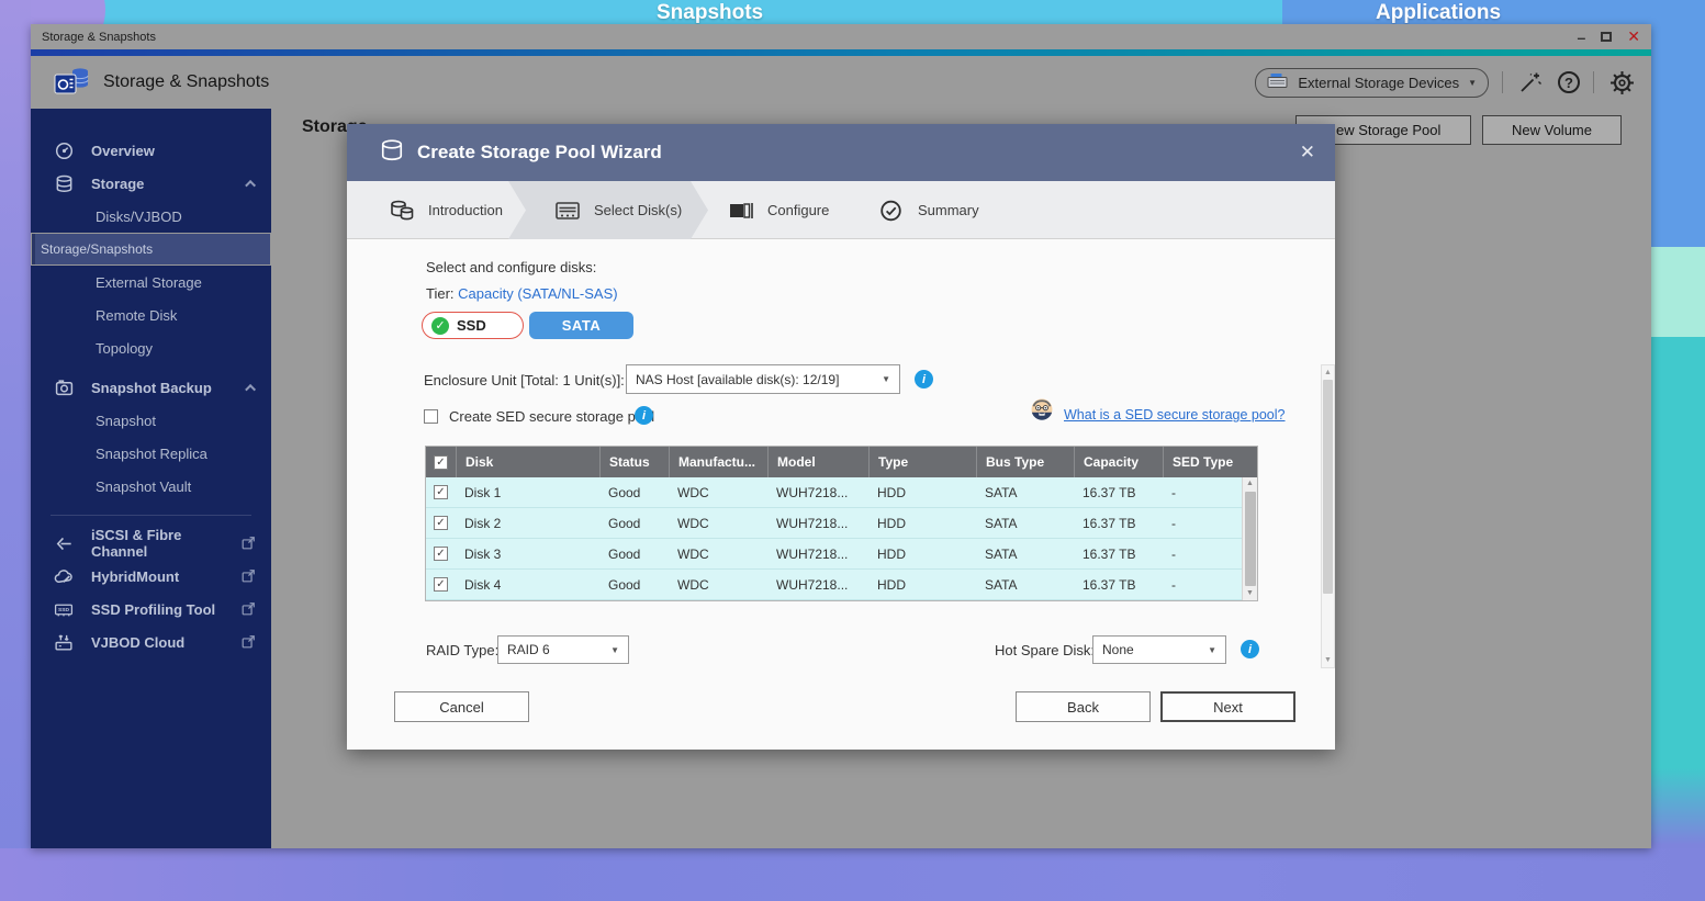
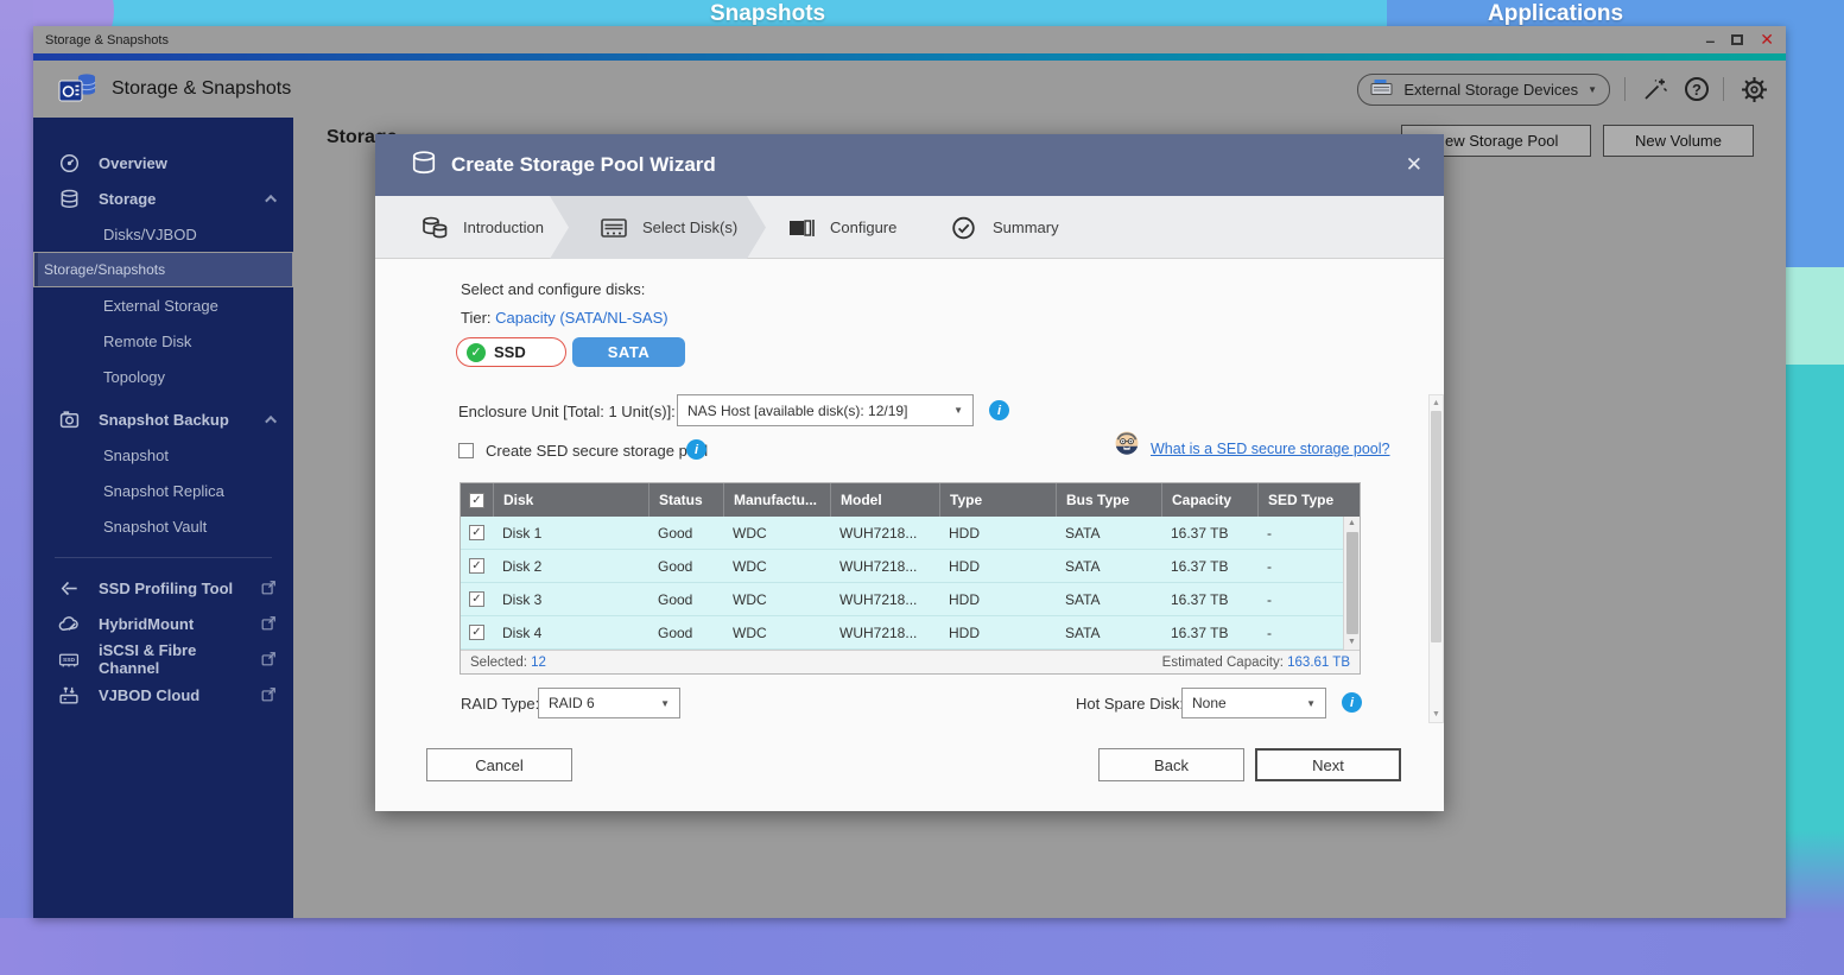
  Snapshots
  Applications
  Storage & Snapshots
  –
  ✕
  Storage & Snapshots
  External Storage Devices
  ▼
  ?
  Overview
  Storage
  Disks/VJBOD
  Storage/Snapshots
  External Storage
  Remote Disk
  Topology
  Snapshot Backup
  Snapshot
  Snapshot Replica
  Snapshot Vault
- iSCSI & Fibre Channel
+ SSD Profiling Tool
  HybridMount
- SSD Profiling Tool
+ iSCSI & Fibre Channel
  VJBOD Cloud
  Stora
  ew Storage Pool
  New Volume
  Create Storage Pool Wizard
  ✕
  Introduction
  Select Disk(s)
  Configure
  Summary
  Select and configure disks:
  Tier: Capacity (SATA/NL-SAS)
  ✓
  SSD
  SATA
  Enclosure Unit [Total: 1 Unit(s)]:
  NAS Host [available disk(s): 12/19]
  ▼
  i
  Create SED secure storage p
  i
  What is a SED secure storage pool?
  ✓
  Disk
  Status
  Manufactu...
  Model
  Type
  Bus Type
  Capacity
  SED Type
  ✓
  Disk 1
  Good
  WDC
  WUH7218...
  HDD
  SATA
  16.37 TB
  -
  ✓
  Disk 2
  Good
  WDC
  WUH7218...
  HDD
  SATA
  16.37 TB
  -
  ✓
  Disk 3
  Good
  WDC
  WUH7218...
  HDD
  SATA
  16.37 TB
  -
  ✓
  Disk 4
  Good
  WDC
  WUH7218...
  HDD
  SATA
  16.37 TB
  -
+ Selected: 12
+ Estimated Capacity: 163.61 TB
  RAID Type
  RAID 6
  ▼
  Hot Spare Disk
  None
  ▼
  i
  Cancel
  Back
  Next
